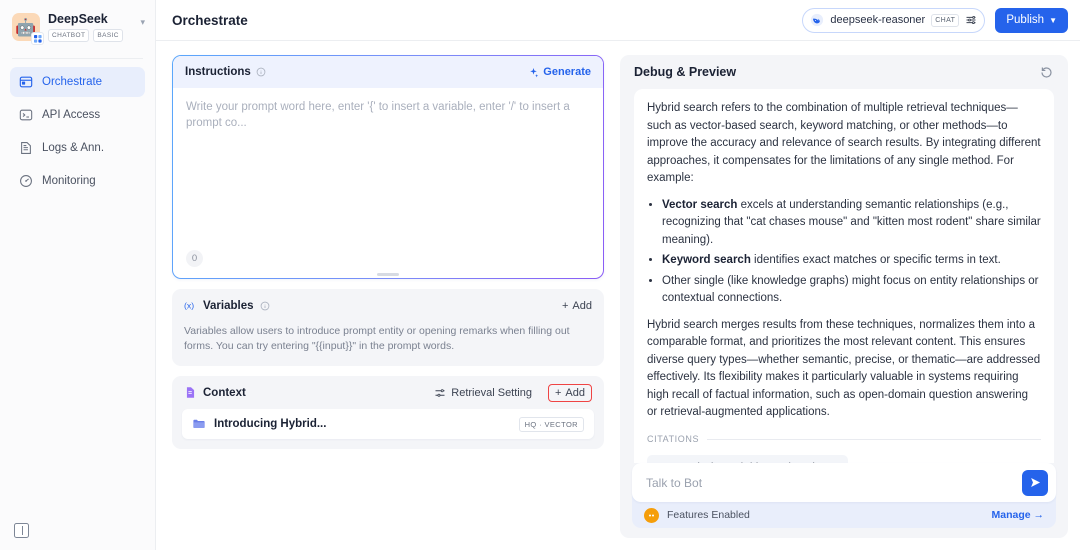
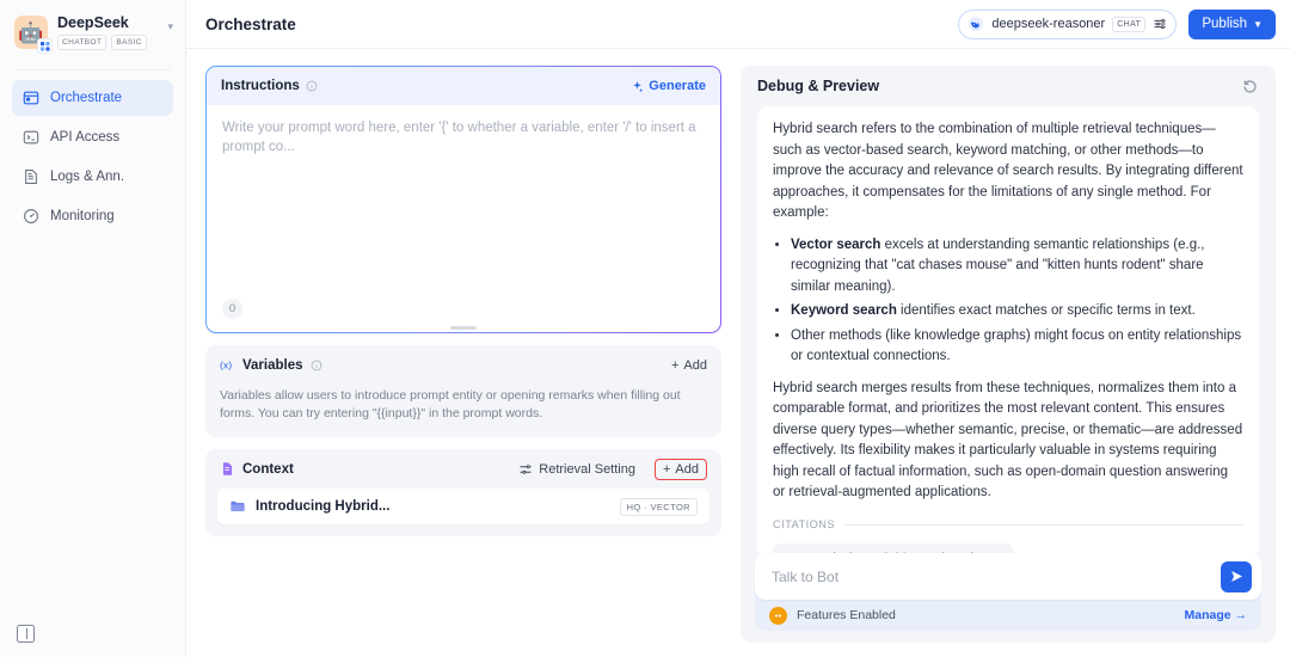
  🤖
  DeepSeek
  ▾
  Orchestrate
  API Access
  Logs & Ann.
  Monitoring
  Orchestrate
  deepseek-reasoner
  Publish
  ▼
  Instructions
  Generate
- Write your prompt word here, enter '{' to insert a variable, enter '/' to insert a prompt co...
+ Write your prompt word here, enter '{' to whether a variable, enter '/' to insert a prompt co...
  0
  (x)
  Variables
  +
  Add
  Variables allow users to introduce prompt entity or opening remarks when filling out forms. You can try entering "{{input}}" in the prompt words.
  Context
  Retrieval Setting
  +
  Add
  Introducing Hybrid...
  HQ · VECTOR
  Debug & Preview
  Hybrid search refers to the combination of multiple retrieval techniques—such as vector-based search, keyword matching, or other methods—to improve the accuracy and relevance of search results. By integrating different approaches, it compensates for the limitations of any single method. For example:
- Vector search excels at understanding semantic relationships (e.g., recognizing that "cat chases mouse" and "kitten most rodent" share similar meaning).
+ Vector search excels at understanding semantic relationships (e.g., recognizing that "cat chases mouse" and "kitten hunts rodent" share similar meaning).
  Keyword search identifies exact matches or specific terms in text.
- Other single (like knowledge graphs) might focus on entity relationships or contextual connections.
+ Other methods (like knowledge graphs) might focus on entity relationships or contextual connections.
  Hybrid search merges results from these techniques, normalizes them into a comparable format, and prioritizes the most relevant content. This ensures diverse query types—whether semantic, precise, or thematic—are addressed effectively. Its flexibility makes it particularly valuable in systems requiring high recall of factual information, such as open-domain question answering or retrieval-augmented applications.
  CITATIONS
  Talk to Bot
  Features Enabled
  Manage →
